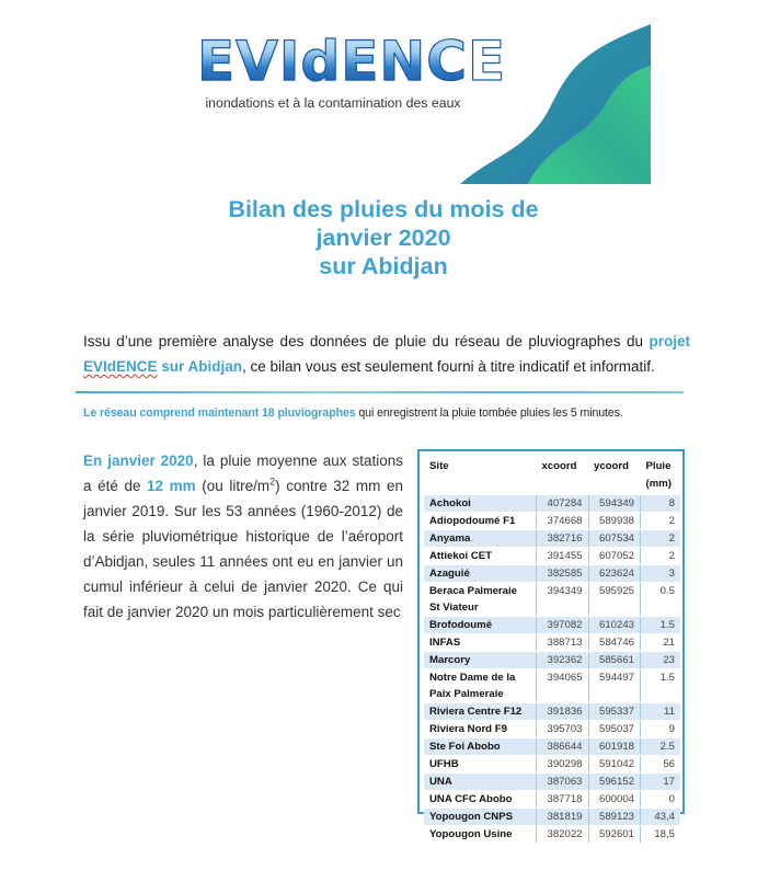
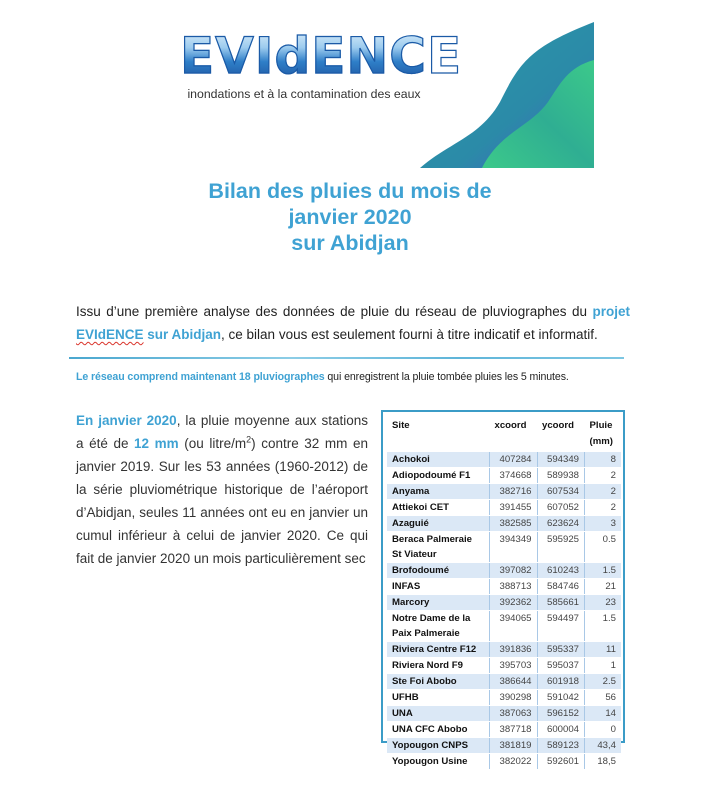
  EVIdENC
  inondations et à la contamination des eaux
  Bilan des pluies du mois de
  janvier 2020
  sur Abidjan
  Issu d’une première analyse des données de pluie du réseau de pluviographes du projet EVIdENCE sur Abidjan, ce bilan vous est seulement fourni à titre indicatif et informatif.
  Le réseau comprend maintenant 18 pluviographes qui enregistrent la pluie tombée pluies les 5 minutes.
  En janvier 2020, la pluie moyenne aux stations a été de 12 mm (ou litre/m2) contre 32 mm en janvier 2019. Sur les 53 années (1960-2012) de la série pluviométrique historique de l’aéroport d’Abidjan, seules 11 années ont eu en janvier un cumul inférieur à celui de janvier 2020. Ce qui fait de janvier 2020 un mois particulièrement sec
  Site	xcoord	ycoord	Pluie (mm)
  Achokoi	407284	594349	8
  Adiopodoumé F1	374668	589938	2
  Anyama	382716	607534	2
  Attiekoi CET	391455	607052	2
  Azaguié	382585	623624	3
  Beraca Palmeraie St Viateur	394349	595925	0.5
  Brofodoumé	397082	610243	1.5
  INFAS	388713	584746	21
  Marcory	392362	585661	23
  Notre Dame de la Paix Palmeraie	394065	594497	1.5
  Riviera Centre F12	391836	595337	11
- Riviera Nord F9	395703	595037	9
+ Riviera Nord F9	395703	595037	1
  Ste Foi Abobo	386644	601918	2.5
  UFHB	390298	591042	56
- UNA	387063	596152	17
+ UNA	387063	596152	14
  UNA CFC Abobo	387718	600004	0
  Yopougon CNPS	381819	589123	43,4
  Yopougon Usine	382022	592601	18,5
